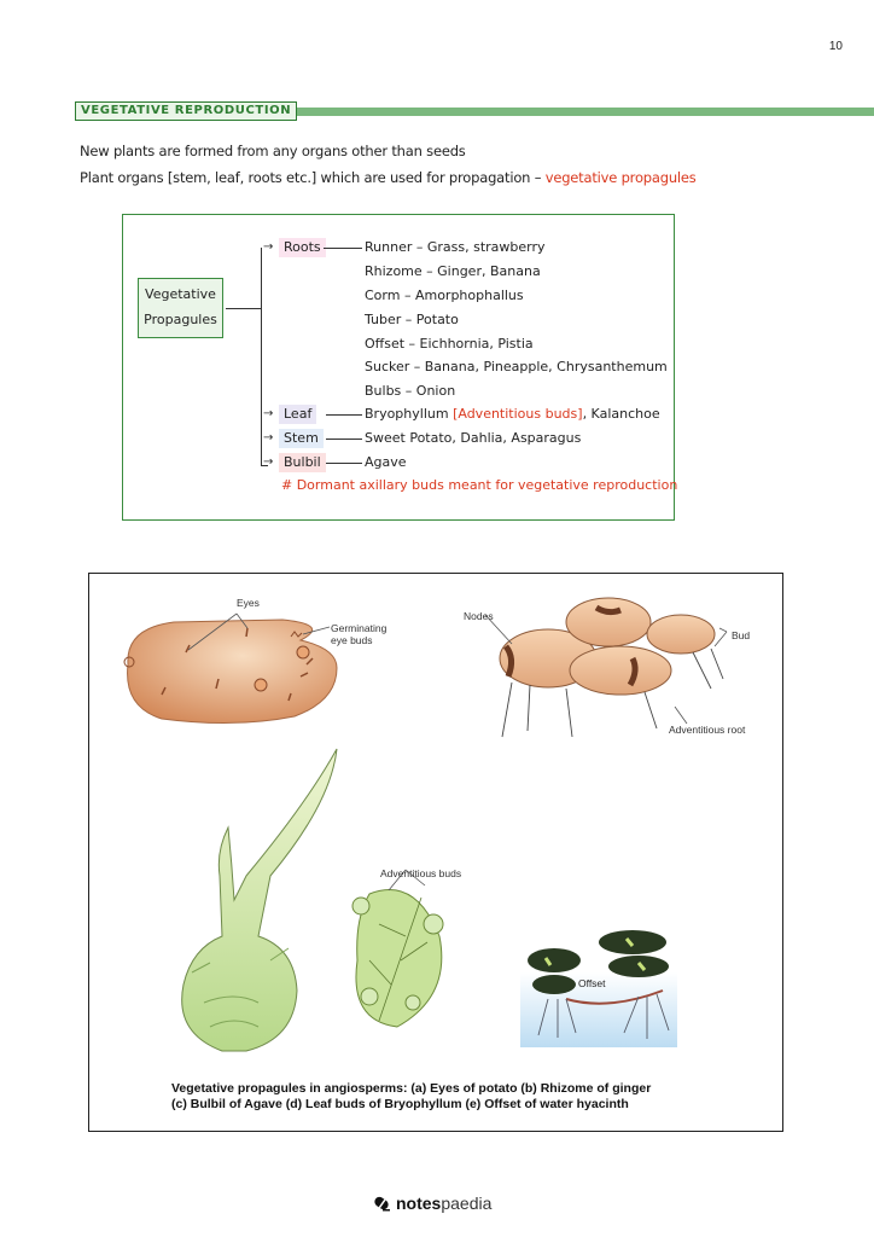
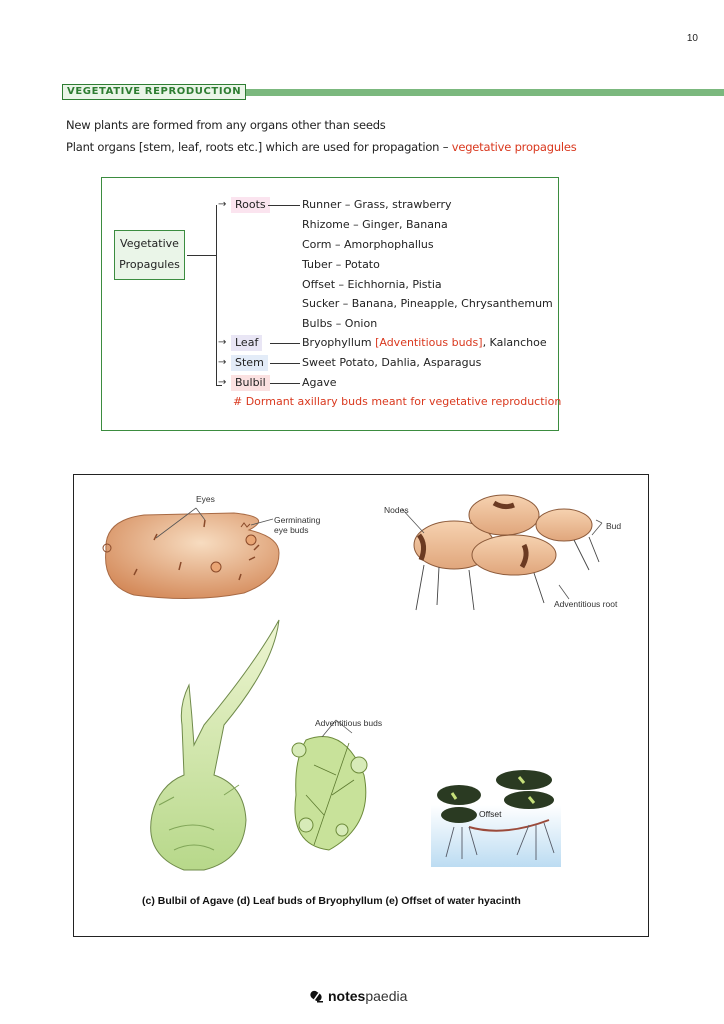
  10
  VEGETATIVE REPRODUCTION
  New plants are formed from any organs other than seeds
  Plant organs [stem, leaf, roots etc.] which are used for propagation – vegetative propagules
  Vegetative
  Propagules
  →
  Roots
  →
  Leaf
  →
  Stem
  →
  Bulbil
  Runner – Grass, strawberry
  Rhizome – Ginger, Banana
  Corm – Amorphophallus
  Tuber – Potato
  Offset – Eichhornia, Pistia
  Sucker – Banana, Pineapple, Chrysanthemum
  Bulbs – Onion
  Bryophyllum [Adventitious buds], Kalanchoe
  Sweet Potato, Dahlia, Asparagus
  Agave
  # Dormant axillary buds meant for vegetative reproduction
  Eyes
  Germinating
  eye buds
  Nodes
  Bud
  Adventitious root
  Adventitious buds
  Offset
- Vegetative propagules in angiosperms: (a) Eyes of potato (b) Rhizome of ginger
  (c) Bulbil of Agave (d) Leaf buds of Bryophyllum (e) Offset of water hyacinth
  notespaedia
